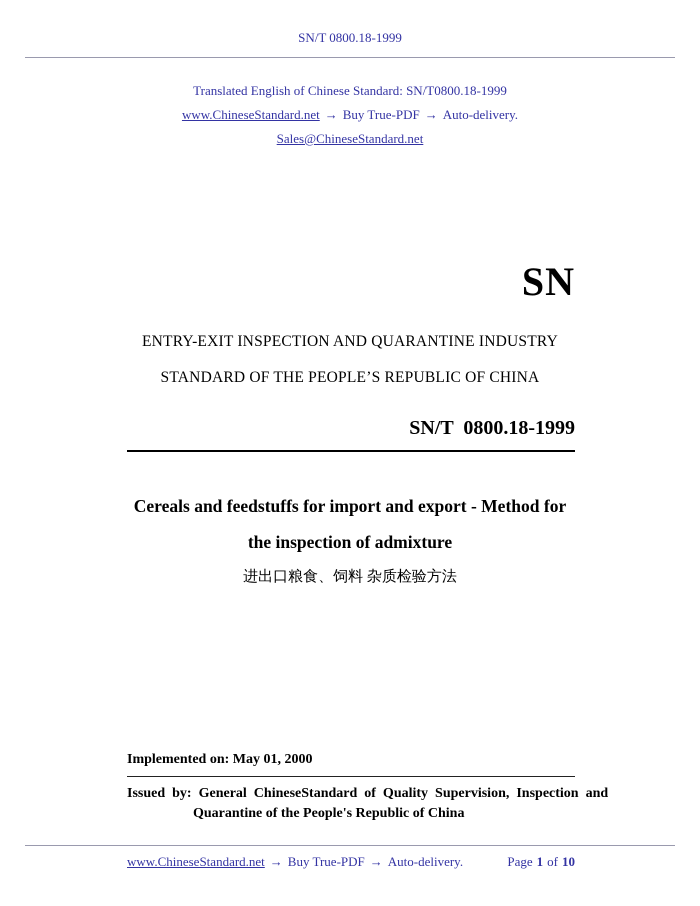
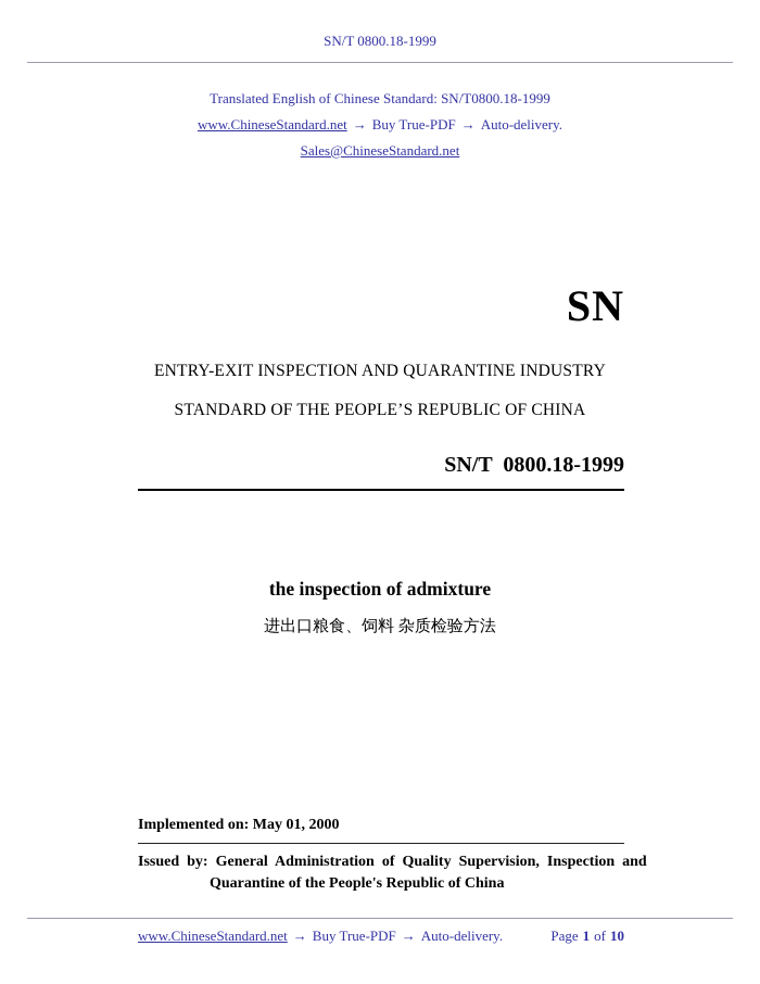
  SN/T 0800.18-1999
  Translated English of Chinese Standard: SN/T0800.18-1999
  www.ChineseStandard.net → Buy True-PDF → Auto-delivery.
  Sales@ChineseStandard.net
  SN
  ENTRY-EXIT INSPECTION AND QUARANTINE INDUSTRY
  STANDARD OF THE PEOPLE’S REPUBLIC OF CHINA
  SN/T 0800.18-1999
- Cereals and feedstuffs for import and export - Method for
  the inspection of admixture
  进出口粮食、饲料 杂质检验方法
  Implemented on: May 01, 2000
- Issued by: General ChineseStandard of Quality Supervision, Inspection and
+ Issued by: General Administration of Quality Supervision, Inspection and
  Quarantine of the People's Republic of China
  www.ChineseStandard.net → Buy True-PDF → Auto-delivery.
  Page 1 of 10
